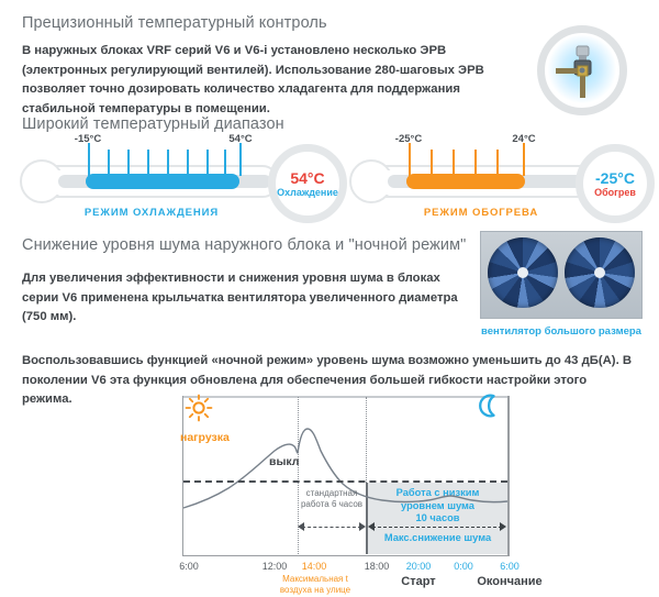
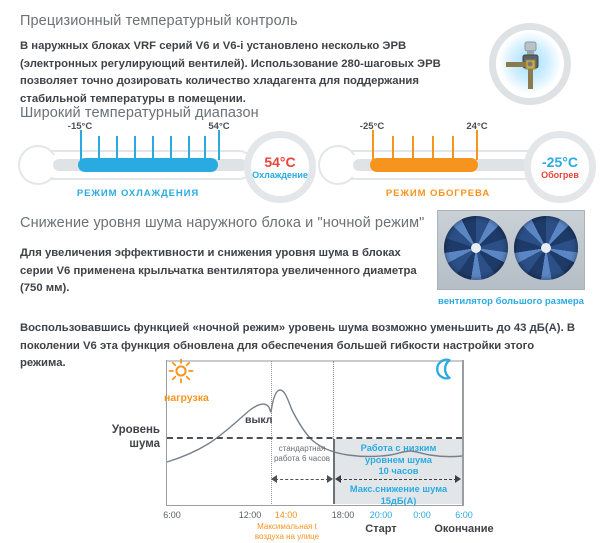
  Прецизионный температурный контроль
  В наружных блоках VRF серий V6 и V6-i установлено несколько ЭРВ (электронных регулирующий вентилей). Использование 280-шаговых ЭРВ позволяет точно дозировать количество хладагента для поддержания стабильной температуры в помещении.
  Широкий температурный диапазон
  -15°C
  54°C
  РЕЖИМ ОХЛАЖДЕНИЯ
  54°C
  Охлаждение
  -25°C
  24°C
  РЕЖИМ ОБОГРЕВА
  -25°C
  Обогрев
  Снижение уровня шума наружного блока и "ночной режим"
  Для увеличения эффективности и снижения уровня шума в блоках серии V6 применена крыльчатка вентилятора увеличенного диаметра (750 мм).
  вентилятор большого размера
  Воспользовавшись функцией «ночной режим» уровень шума возможно уменьшить до 43 дБ(А). В поколении V6 эта функция обновлена для обеспечения большей гибкости настройки этого режима.
  Работа с низким
  уровнем шума
  10 часов
  Макс.снижение шума
+ 15дБ(А)
+ Уровень
+ шума
  нагрузка
  выкл
  стандартная
  работа 6 часов
  6:00
  12:00
  14:00
  18:00
  20:00
  0:00
  6:00
  Старт
  Окончание
  Максимальная t
  воздуха на улице
